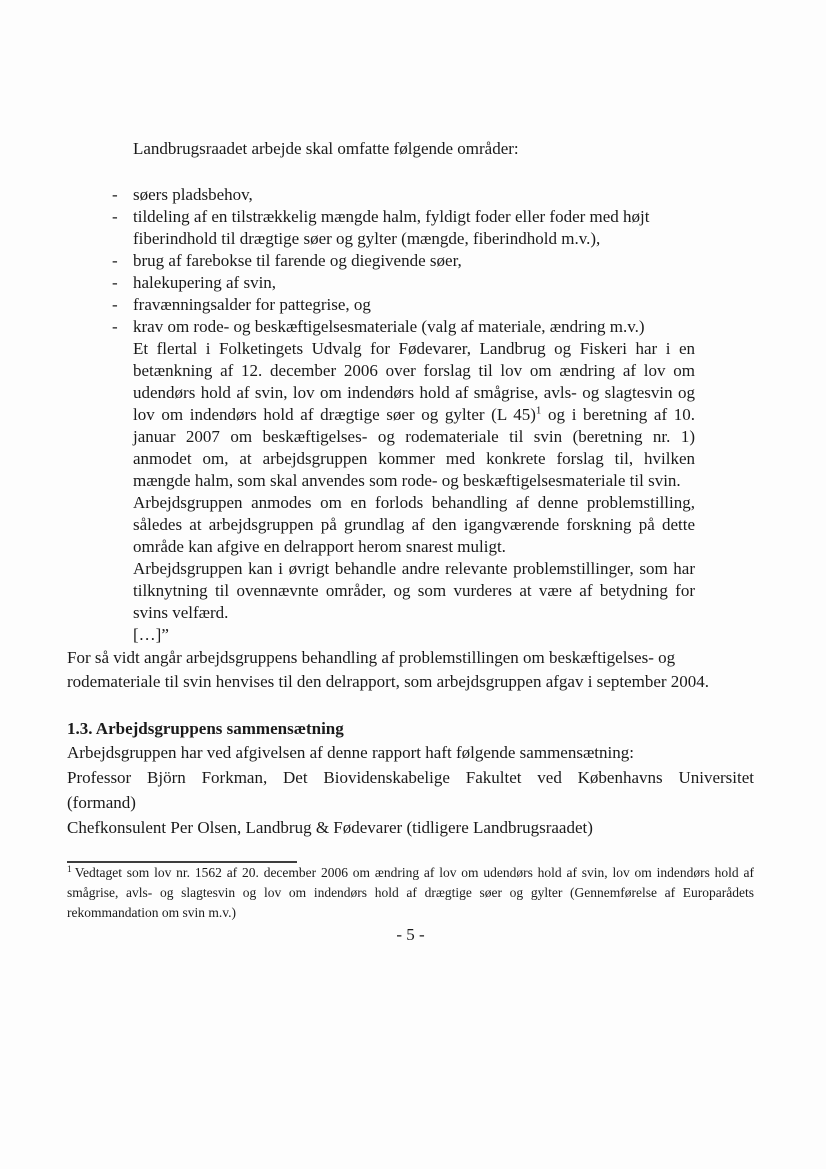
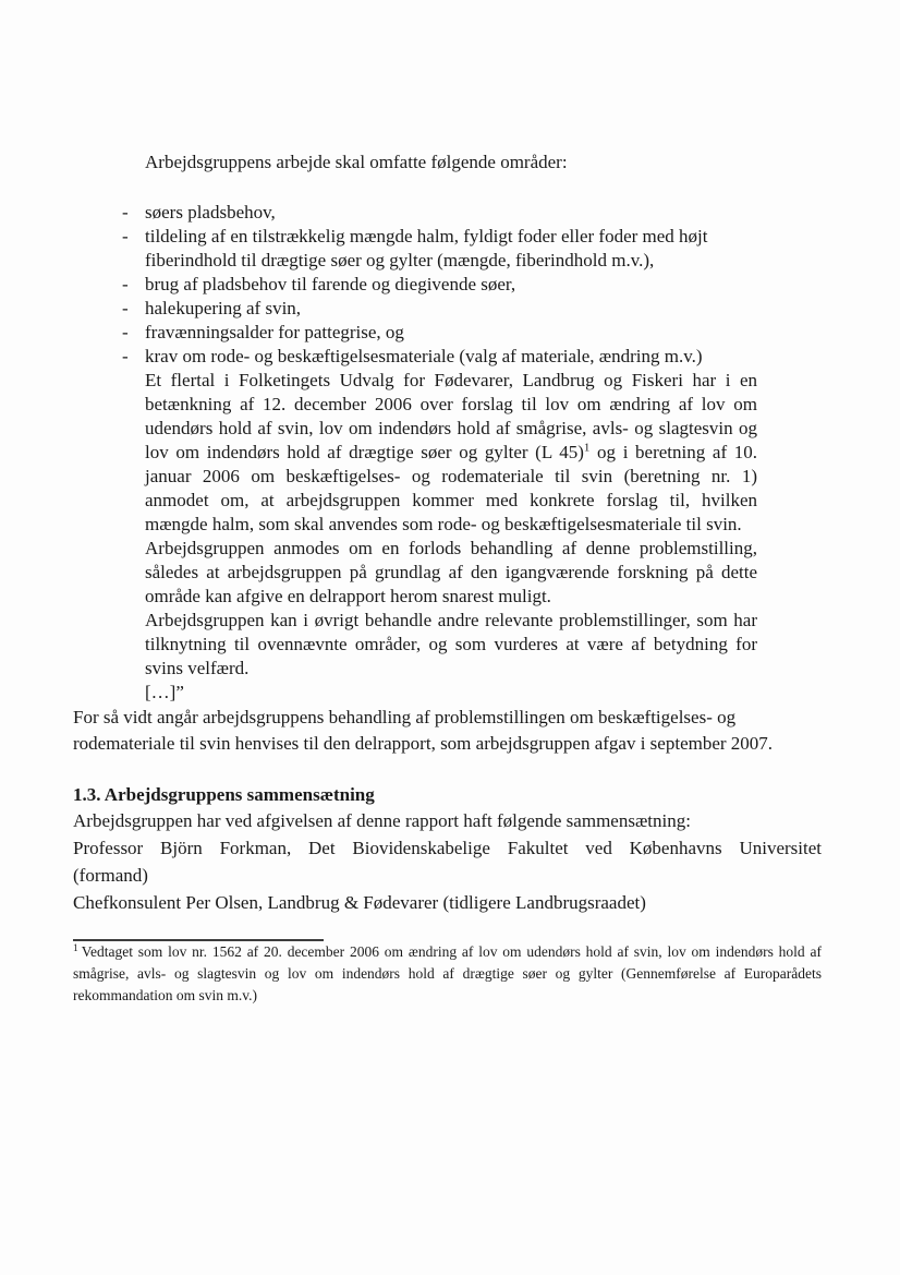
- Landbrugsraadet arbejde skal omfatte følgende områder:
+ Arbejdsgruppens arbejde skal omfatte følgende områder:
  -
  søers pladsbehov,
  -
  tildeling af en tilstrækkelig mængde halm, fyldigt foder eller foder med højt fiberindhold til drægtige søer og gylter (mængde, fiberindhold m.v.),
  -
- brug af farebokse til farende og diegivende søer,
+ brug af pladsbehov til farende og diegivende søer,
  -
  halekupering af svin,
  -
  fravænningsalder for pattegrise, og
  -
  krav om rode- og beskæftigelsesmateriale (valg af materiale, ændring m.v.)
- Et flertal i Folketingets Udvalg for Fødevarer, Landbrug og Fiskeri har i en betænkning af 12. december 2006 over forslag til lov om ændring af lov om udendørs hold af svin, lov om indendørs hold af smågrise, avls- og slagtesvin og lov om indendørs hold af drægtige søer og gylter (L 45)1 og i beretning af 10. januar 2007 om beskæftigelses- og rodemateriale til svin (beretning nr. 1) anmodet om, at arbejdsgruppen kommer med konkrete forslag til, hvilken mængde halm, som skal anvendes som rode- og beskæftigelsesmateriale til svin.
+ Et flertal i Folketingets Udvalg for Fødevarer, Landbrug og Fiskeri har i en betænkning af 12. december 2006 over forslag til lov om ændring af lov om udendørs hold af svin, lov om indendørs hold af smågrise, avls- og slagtesvin og lov om indendørs hold af drægtige søer og gylter (L 45)1 og i beretning af 10. januar 2006 om beskæftigelses- og rodemateriale til svin (beretning nr. 1) anmodet om, at arbejdsgruppen kommer med konkrete forslag til, hvilken mængde halm, som skal anvendes som rode- og beskæftigelsesmateriale til svin.
  Arbejdsgruppen anmodes om en forlods behandling af denne problemstilling, således at arbejdsgruppen på grundlag af den igangværende forskning på dette område kan afgive en delrapport herom snarest muligt.
  Arbejdsgruppen kan i øvrigt behandle andre relevante problemstillinger, som har tilknytning til ovennævnte områder, og som vurderes at være af betydning for svins velfærd.
  […]”
- For så vidt angår arbejdsgruppens behandling af problemstillingen om beskæftigelses- og rodemateriale til svin henvises til den delrapport, som arbejdsgruppen afgav i september 2004.
+ For så vidt angår arbejdsgruppens behandling af problemstillingen om beskæftigelses- og rodemateriale til svin henvises til den delrapport, som arbejdsgruppen afgav i september 2007.
  1.3. Arbejdsgruppens sammensætning
  Arbejdsgruppen har ved afgivelsen af denne rapport haft følgende sammensætning:
  Professor Björn Forkman, Det Biovidenskabelige Fakultet ved Københavns Universitet (formand)
  Chefkonsulent Per Olsen, Landbrug & Fødevarer (tidligere Landbrugsraadet)
  1 Vedtaget som lov nr. 1562 af 20. december 2006 om ændring af lov om udendørs hold af svin, lov om indendørs hold af smågrise, avls- og slagtesvin og lov om indendørs hold af drægtige søer og gylter (Gennemførelse af Europarådets rekommandation om svin m.v.)
- - 5 -
